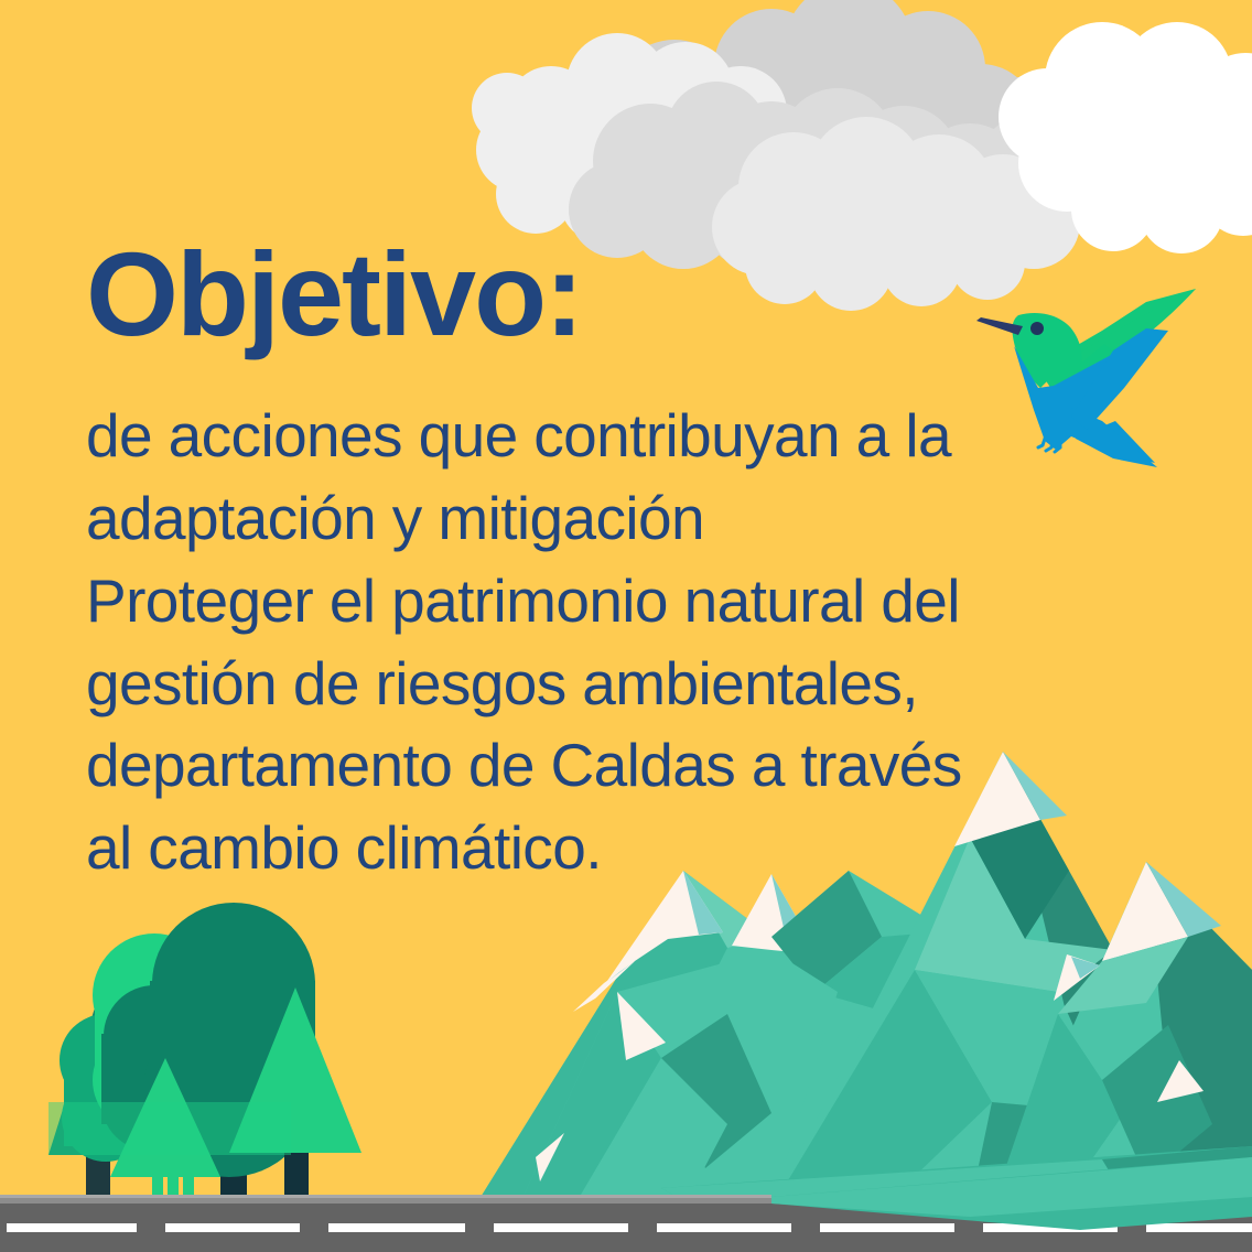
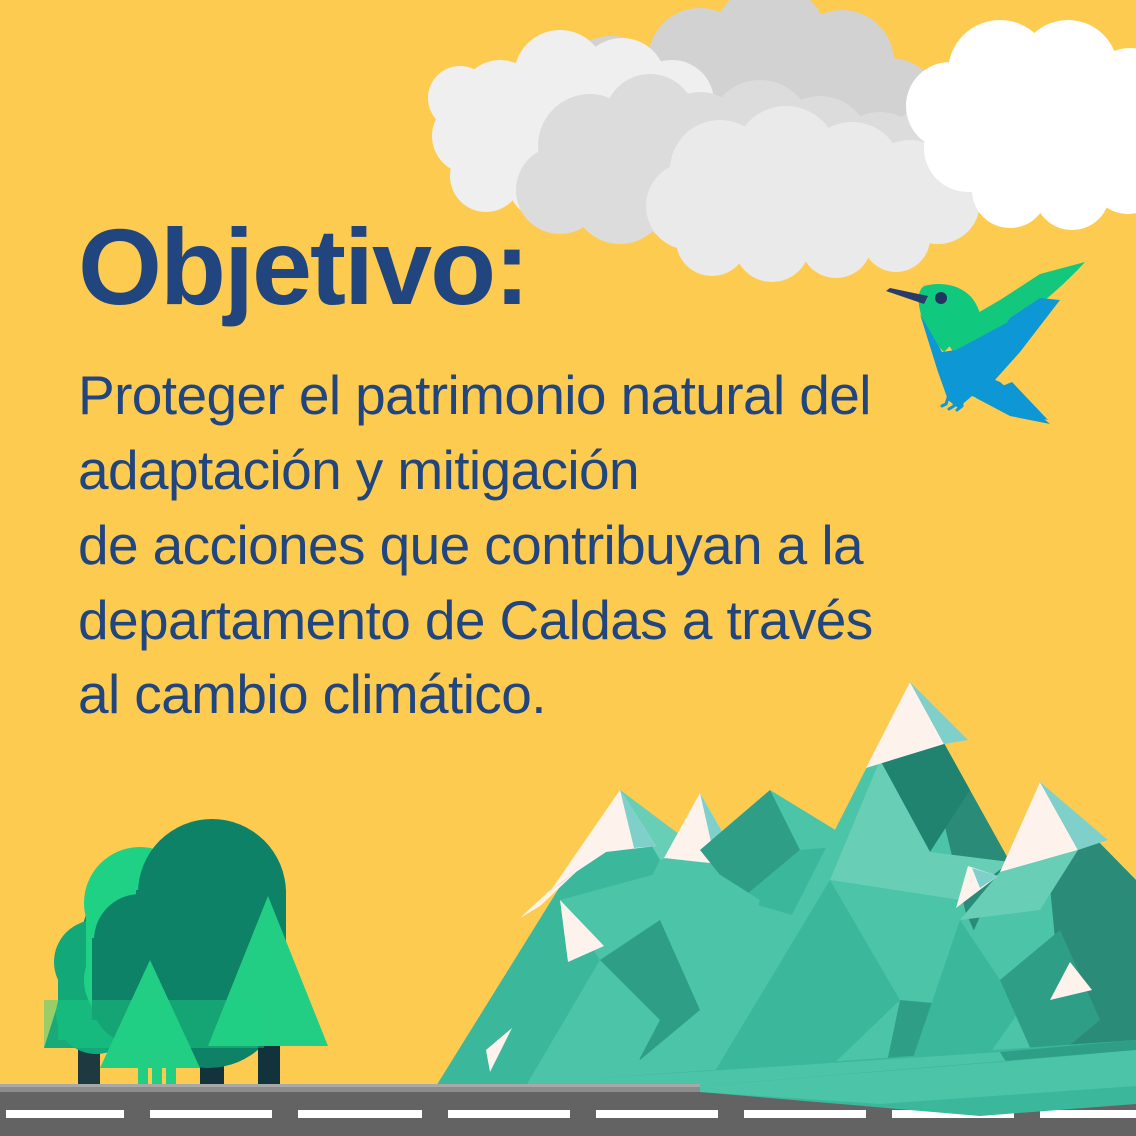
  Objetivo:
- de acciones que contribuyan a la
+ Proteger el patrimonio natural del
  adaptación y mitigación
- Proteger el patrimonio natural del
+ de acciones que contribuyan a la
- gestión de riesgos ambientales,
  departamento de Caldas a través
  al cambio climático.
